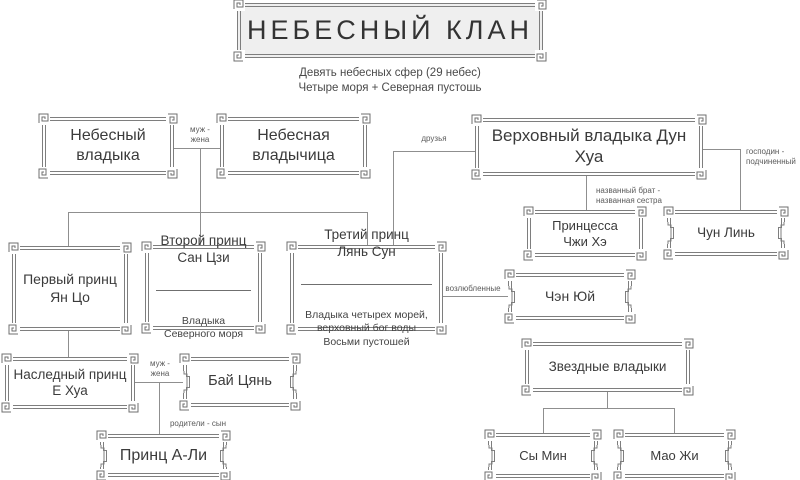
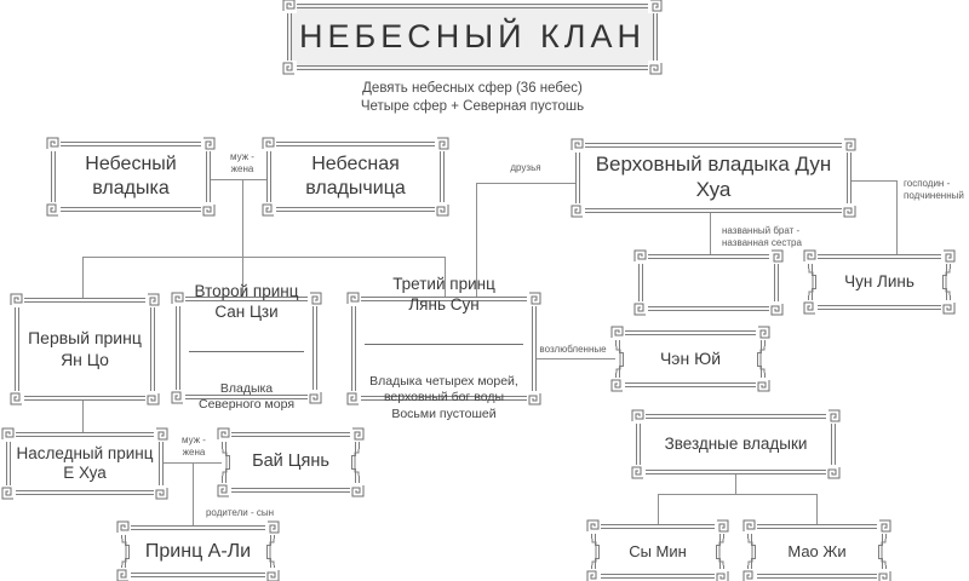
  НЕБЕСНЫЙ КЛАН
- Девять небесных сфер (29 небес)
+ Девять небесных сфер (36 небес)
- Четыре моря + Северная пустошь
+ Четыре сфер + Северная пустошь
  муж -
  жена
  друзья
  господин -
  подчиненный
  названный брат -
  названная сестра
  возлюбленные
  муж -
  жена
  родители - сын
  Небесный
  владыка
  Небесная
  владычица
  Верховный владыка Дун Хуа
- Принцесса
- Чжи Хэ
  Чун Линь
  Первый принц
  Ян Цо
  Второй принц
  Сан Цзи
  Владыка
  Северного моря
  Третий принц
  Лянь Сун
  Владыка четырех морей,
  верховный бог воды
  Восьми пустошей
  Чэн Юй
  Наследный принц
  Е Хуа
  Бай Цянь
  Принц А-Ли
  Звездные владыки
  Сы Мин
  Мао Жи
